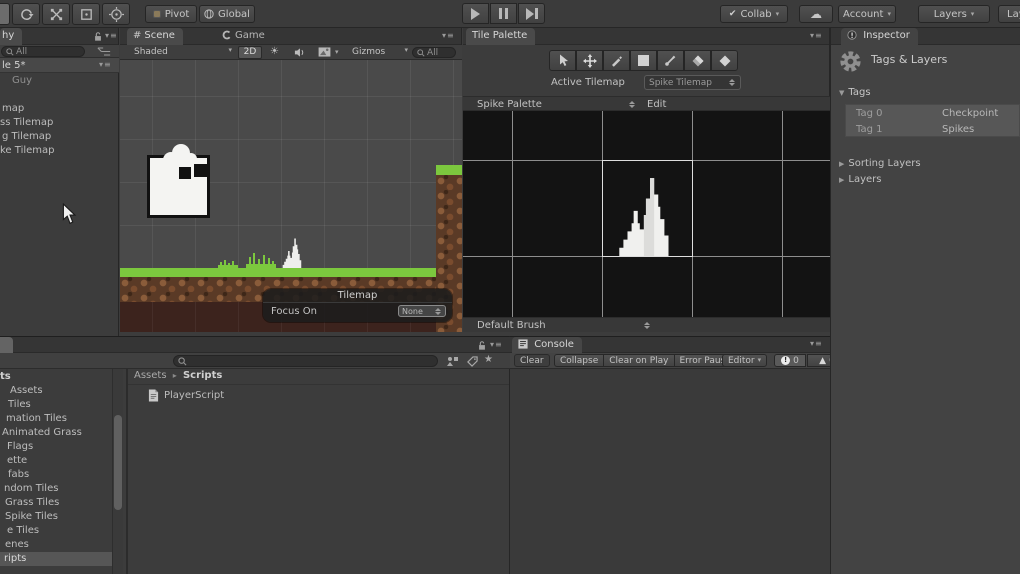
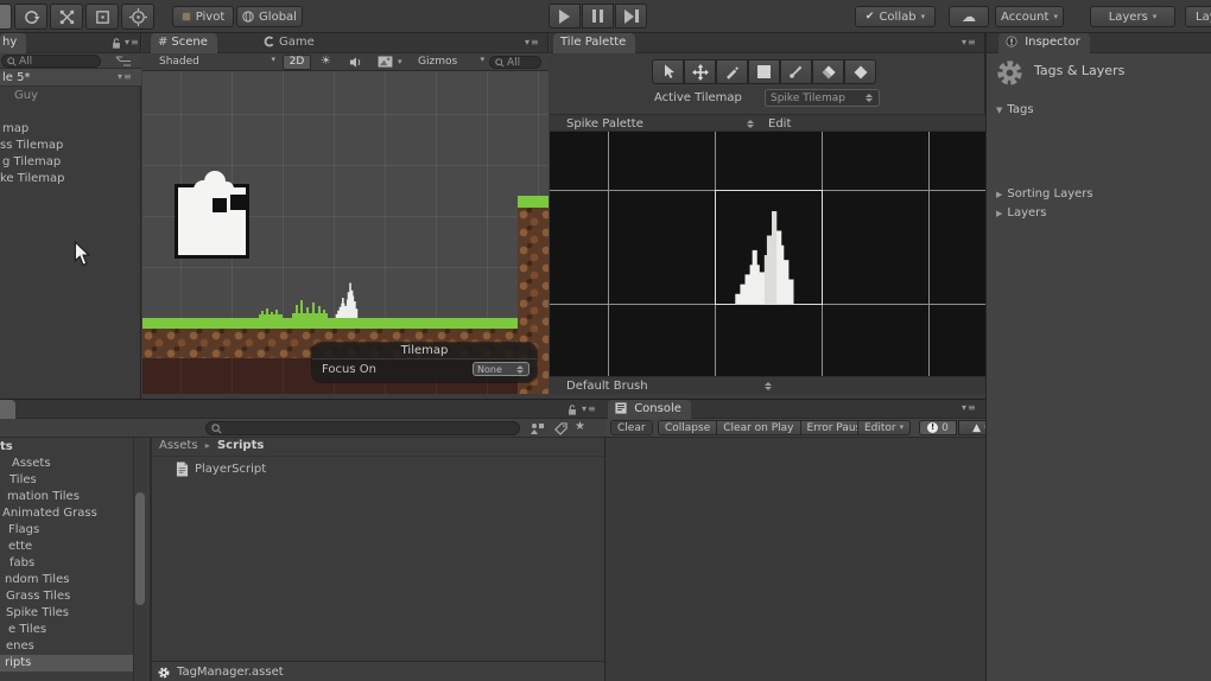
  Pivot
  Global
  ✔
  Collab
  ▾
  ☁
  Account
  ▾
  Layers
  ▾
  hy
  ▾≡
  All
  le 5*
  ▾≡
  Guy
  map
  ss Tilemap
  g Tilemap
  ke Tilemap
  # Scene
  Game
  ▾≡
  Shaded
  ▾
  2D
  ☀
  ▾
  Gizmos
  ▾
  All
  Tilemap
  Focus On
  None
  Tile Palette
  ▾≡
  Active Tilemap
  Spike Tilemap
  Spike Palette
  Edit
  Default Brush
  Inspector
  Tags & Layers
  ▼ Tags
- Tag 0
- Checkpoint
- Tag 1
- Spikes
  ▶ Sorting Layers
  ▶ Layers
  ▾≡
  ★
  ts
  Assets
  Tiles
  mation Tiles
  Animated Grass
  Flags
  ette
  fabs
  ndom Tiles
  Grass Tiles
  Spike Tiles
  e Tiles
  enes
  ripts
  Assets ▸ Scripts
  PlayerScript
+ TagManager.asset
  Console
  ▾≡
  Clear
  Collapse
  Clear on Play
  Error Pau
  Editor
  ▾
  !
  0
  ▲
